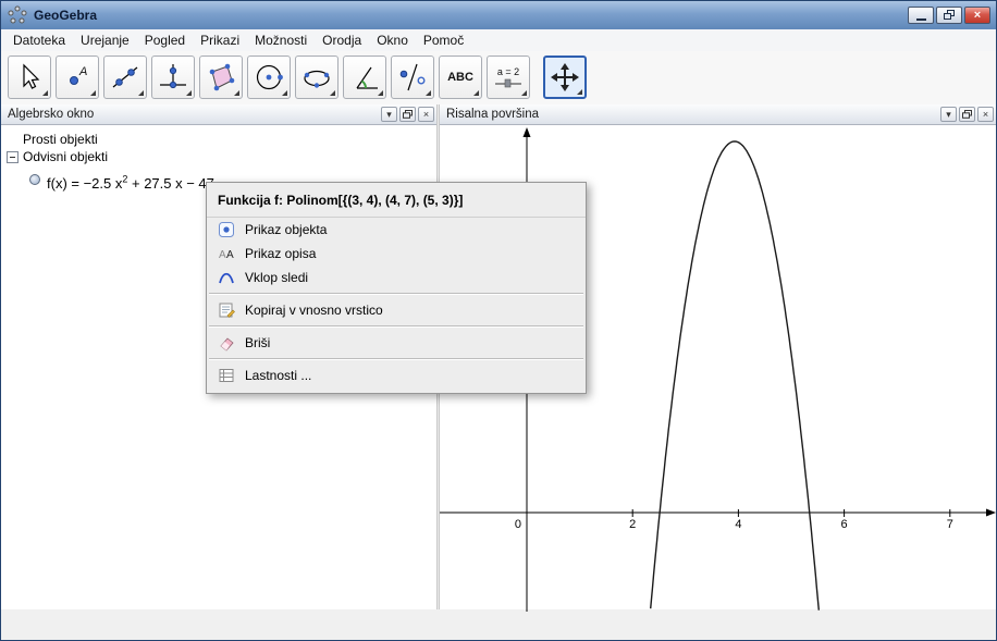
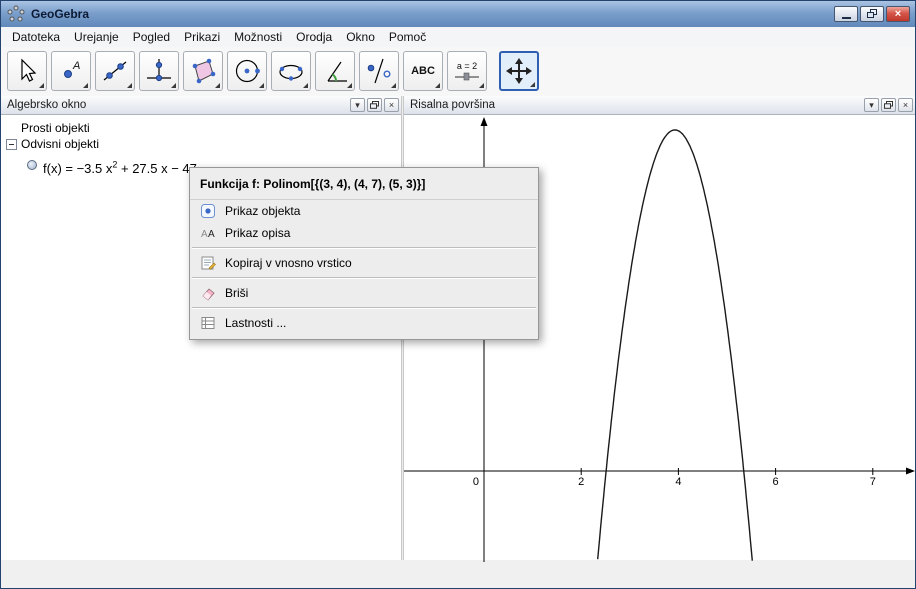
  GeoGebra
  ×
  Datoteka
  Urejanje
  Pogled
  Prikazi
  Možnosti
  Orodja
  Okno
  Pomoč
  A
  ABC
  a = 2
  Algebrsko okno
  ▾
  ×
  Prosti objekti
  Odvisni objekti
- f(x) = −2.5 x2 + 27.5 x − 4
+ f(x) = −3.5 x2 + 27.5 x − 4
  Risalna površina
  ▾
  ×
  0
  2
  4
  6
  7
  Funkcija f: Polinom[{(3, 4), (4, 7), (5, 3)}]
  Prikaz objekta
  A
  A
  Prikaz opisa
- Vklop sledi
  Kopiraj v vnosno vrstico
  Briši
  Lastnosti ...
